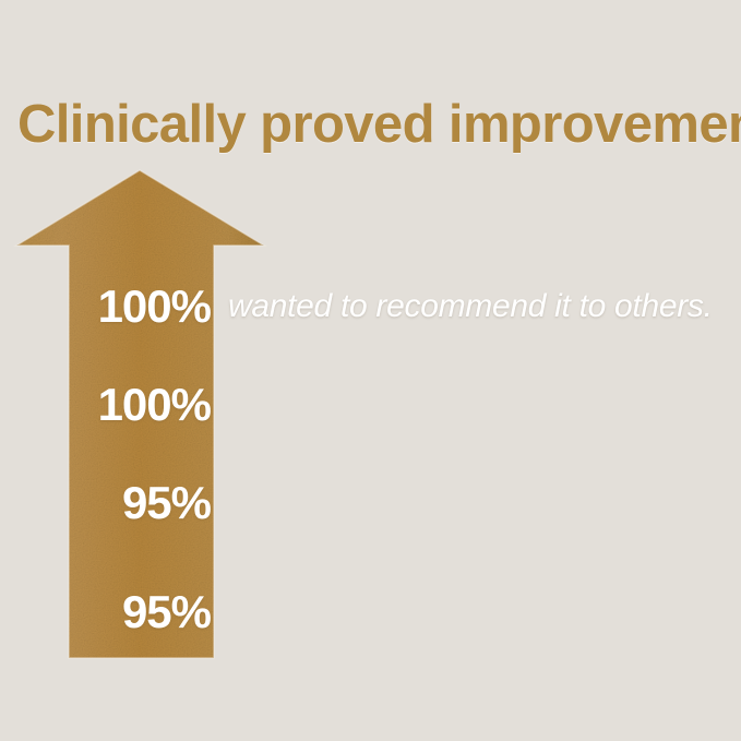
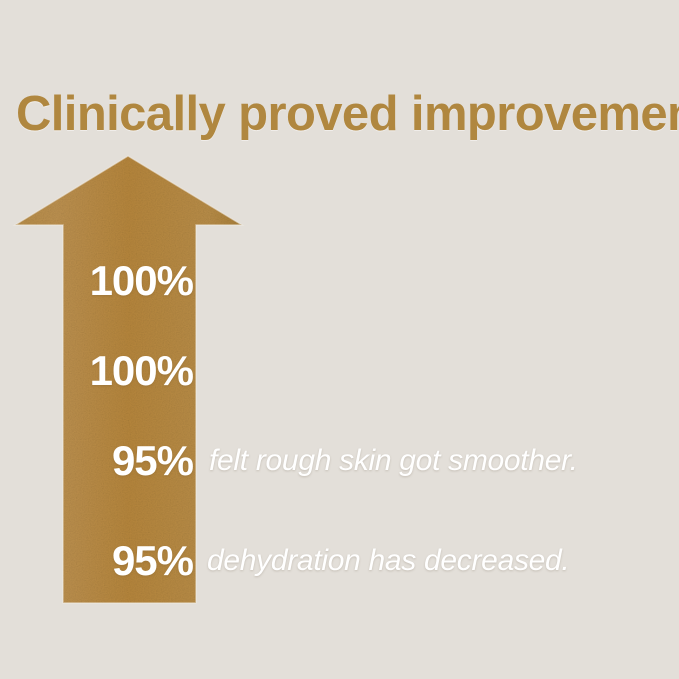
  Clinically proved improveme
  100%
- wanted to recommend it to others.
  100%
  95%
+ felt rough skin got smoother.
  95%
+ dehydration has decreased.
